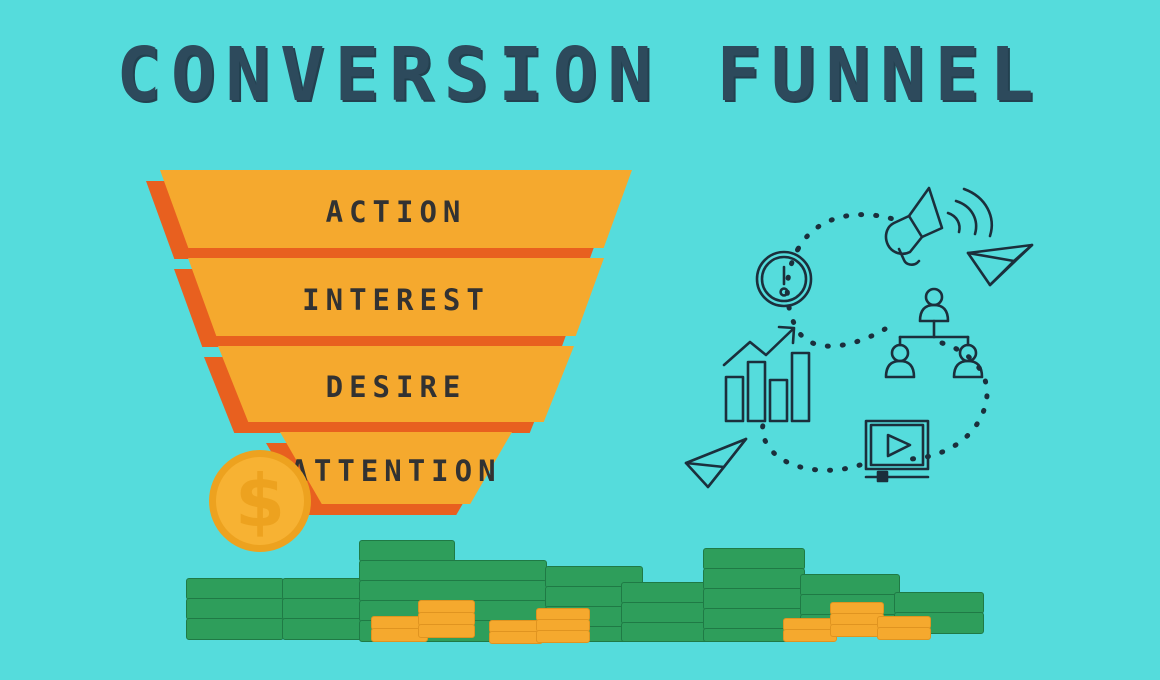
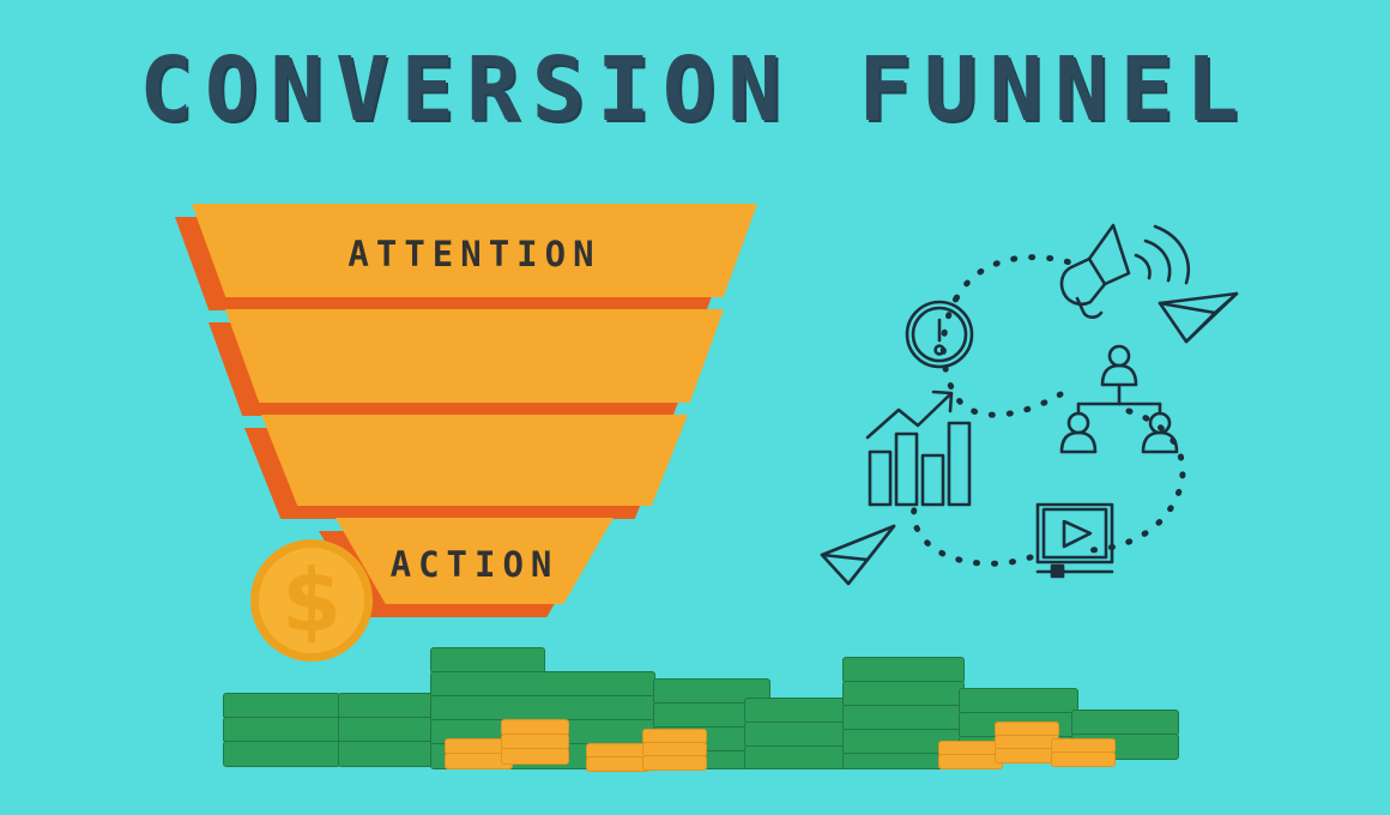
  CONVERSION FUNNEL
- ACTION
+ ATTENTION
- INTEREST
- DESIRE
- ATTENTION
+ ACTION
